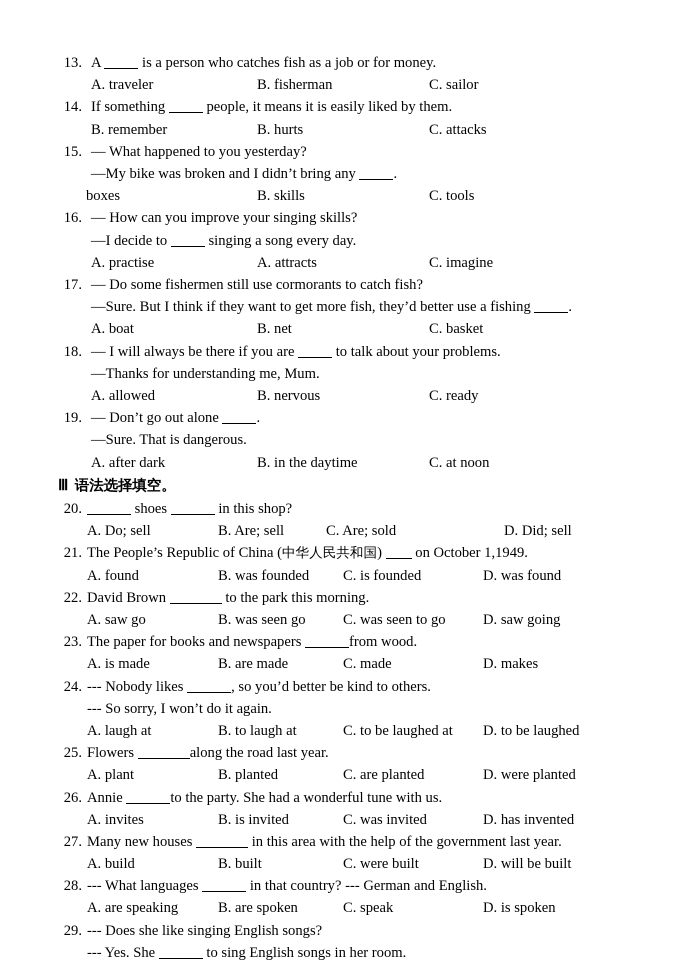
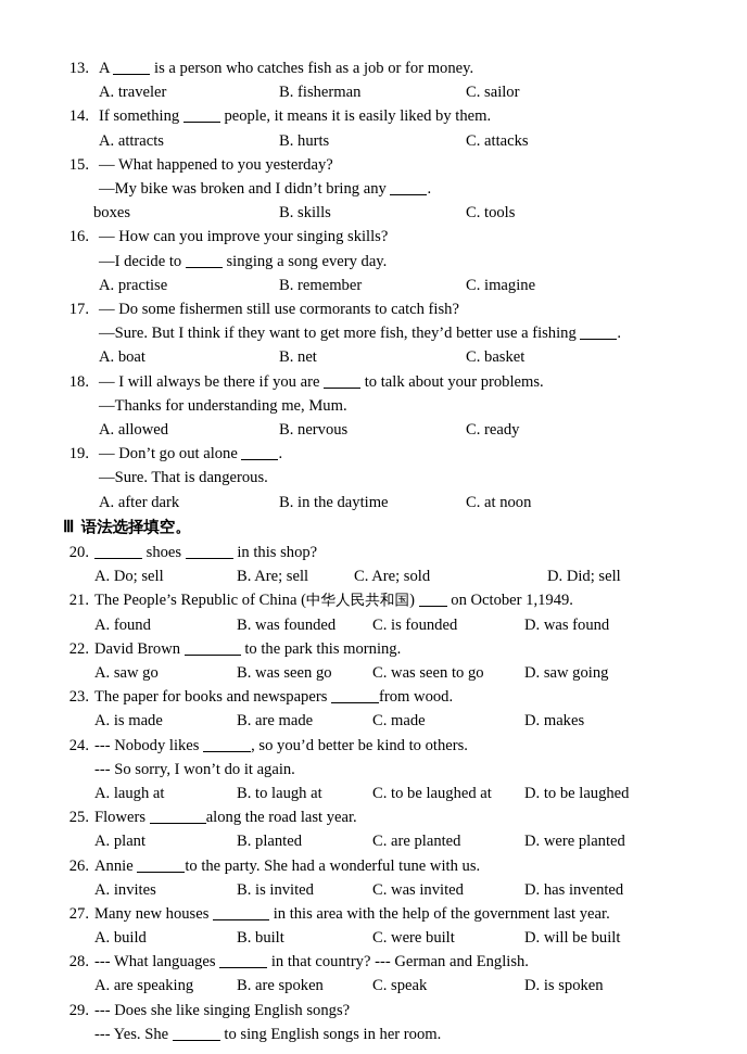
  13.
  A is a person who catches fish as a job or for money.
  A. traveler
  B. fisherman
  C. sailor
  14.
  If something people, it means it is easily liked by them.
- B. remember
+ A. attracts
  B. hurts
  C. attacks
  15.
  — What happened to you yesterday?
  —My bike was broken and I didn’t bring any .
  boxes
  B. skills
  C. tools
  16.
  — How can you improve your singing skills?
  —I decide to singing a song every day.
  A. practise
- A. attracts
+ B. remember
  C. imagine
  17.
  — Do some fishermen still use cormorants to catch fish?
  —Sure. But I think if they want to get more fish, they’d better use a fishing .
  A. boat
  B. net
  C. basket
  18.
  — I will always be there if you are to talk about your problems.
  —Thanks for understanding me, Mum.
  A. allowed
  B. nervous
  C. ready
  19.
  — Don’t go out alone .
  —Sure. That is dangerous.
  A. after dark
  B. in the daytime
  C. at noon
  Ⅲ 语法选择填空。
  20.
  shoes in this shop?
  A. Do; sell
  B. Are; sell
  C. Are; sold
  D. Did; sell
  21.
  The People’s Republic of China (中华人民共和国) on October 1,1949.
  A. found
  B. was founded
  C. is founded
  D. was found
  22.
  David Brown to the park this morning.
  A. saw go
  B. was seen go
  C. was seen to go
  D. saw going
  23.
  The paper for books and newspapers from wood.
  A. is made
  B. are made
  C. made
  D. makes
  24.
  --- Nobody likes , so you’d better be kind to others.
  --- So sorry, I won’t do it again.
  A. laugh at
  B. to laugh at
  C. to be laughed at
  D. to be laughed
  25.
  Flowers along the road last year.
  A. plant
  B. planted
  C. are planted
  D. were planted
  26.
  Annie to the party. She had a wonderful tune with us.
  A. invites
  B. is invited
  C. was invited
  D. has invented
  27.
  Many new houses in this area with the help of the government last year.
  A. build
  B. built
  C. were built
  D. will be built
  28.
  --- What languages in that country? --- German and English.
  A. are speaking
  B. are spoken
  C. speak
  D. is spoken
  29.
  --- Does she like singing English songs?
  --- Yes. She to sing English songs in her room.
